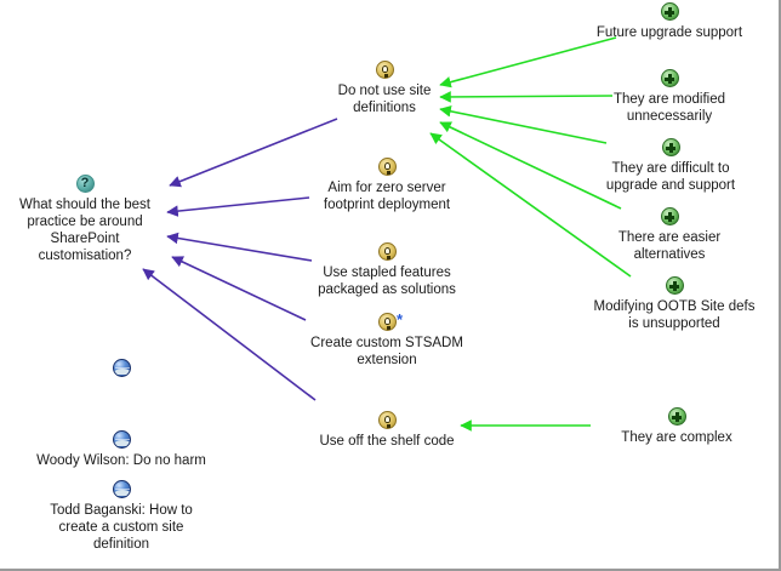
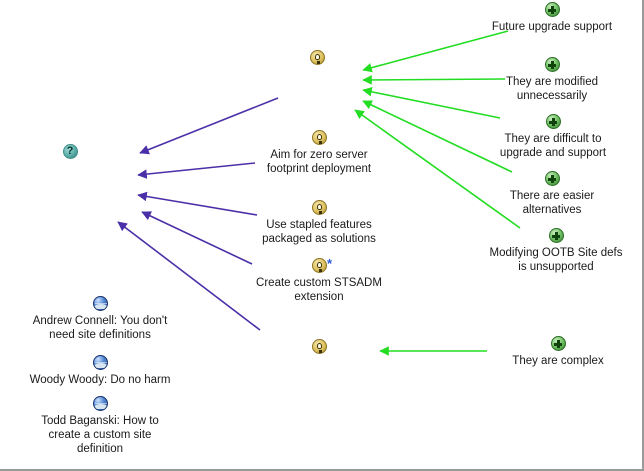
- What should the best
- practice be around
- SharePoint customisation?
- Do not use site
- definitions
  Aim for zero server
  footprint deployment
  Use stapled features
  packaged as solutions
  *
  Create custom STSADM
  extension
- Use off the shelf code
  Future upgrade support
  They are modified
  unnecessarily
  They are difficult to
  upgrade and support
  There are easier
  alternatives
  Modifying OOTB Site defs
  is unsupported
  They are complex
+ Andrew Connell: You don't
+ need site definitions
- Woody Wilson: Do no harm
+ Woody Woody: Do no harm
  Todd Baganski: How to
  create a custom site
  definition
